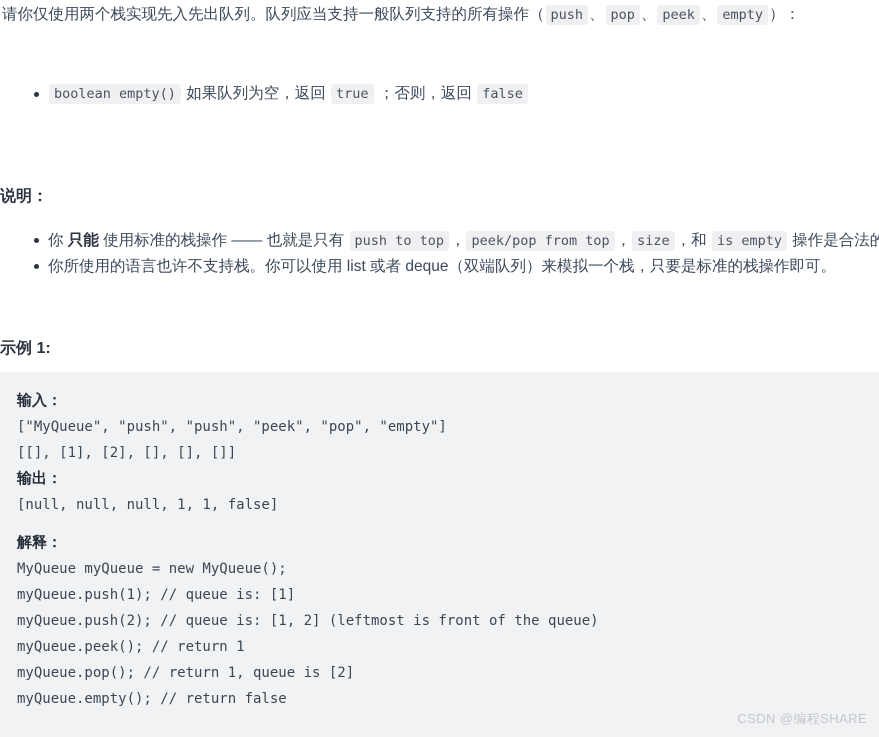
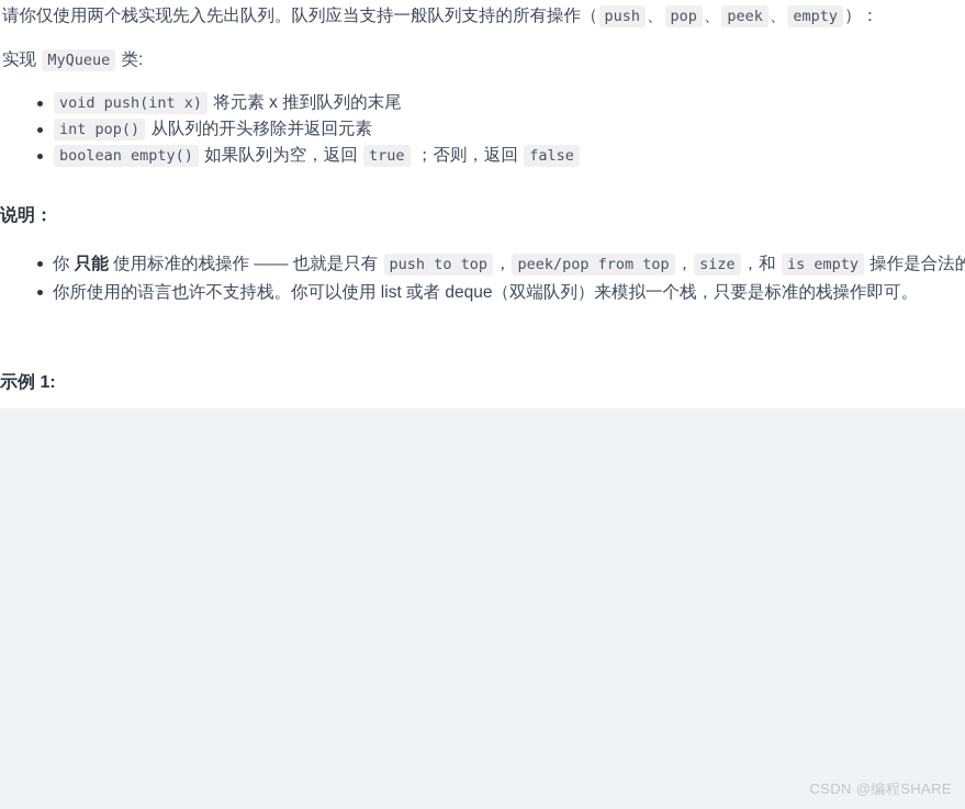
  请你仅使用两个栈实现先入先出队列。队列应当支持一般队列支持的所有操作（ push 、 pop 、 peek 、 empty ）：
+ 实现 MyQueue 类:
+ void push(int x) 将元素 x 推到队列的末尾
+ int pop() 从队列的开头移除并返回元素
  boolean empty() 如果队列为空，返回 true ；否则，返回 false
  说明：
  你 只能 使用标准的栈操作 —— 也就是只有 push to top ， peek/pop from top ， size ，和 is empty 操作是合法的
  你所使用的语言也许不支持栈。你可以使用 list 或者 deque（双端队列）来模拟一个栈，只要是标准的栈操作即可。
  示例 1:
- 输入：
- ["MyQueue", "push", "push", "peek", "pop", "empty"]
- [[], [1], [2], [], [], []]
- 输出：
- [null, null, null, 1, 1, false]
- 解释：
- MyQueue myQueue = new MyQueue();
- myQueue.push(1); // queue is: [1]
- myQueue.push(2); // queue is: [1, 2] (leftmost is front of the queue)
- myQueue.peek(); // return 1
- myQueue.pop(); // return 1, queue is [2]
- myQueue.empty(); // return false
  CSDN @编程SHARE
